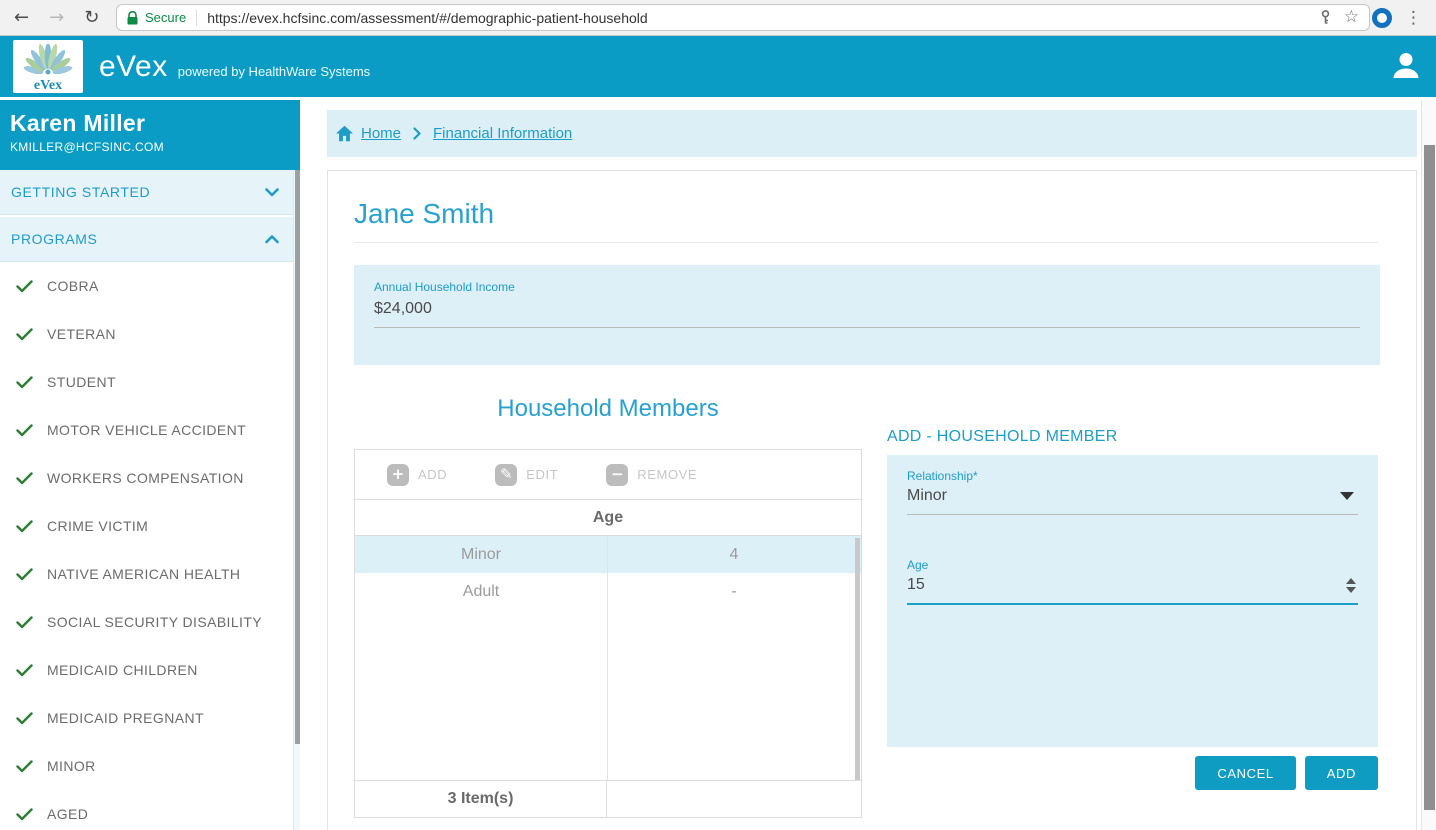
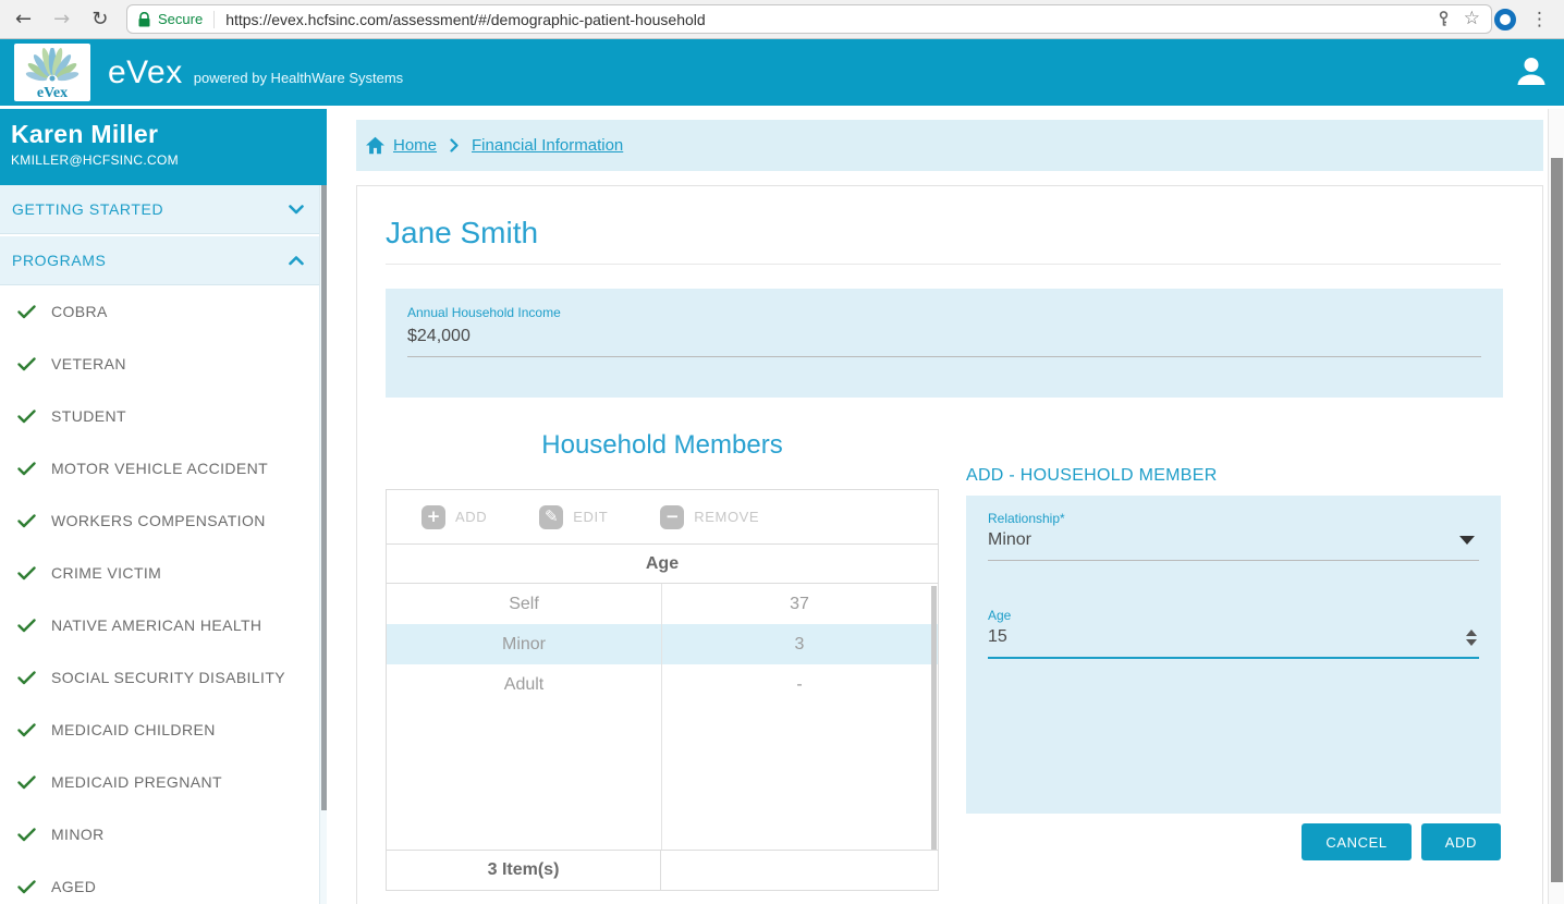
  ←
  →
  ↻
  Secure
  https://evex.hcfsinc.com/assessment/#/demographic-patient-household
  ☆
  ⋮
  eVex
  eVex
  powered by HealthWare Systems
  Karen Miller
  KMILLER@HCFSINC.COM
  GETTING STARTED
  PROGRAMS
  COBRA
  VETERAN
  STUDENT
  MOTOR VEHICLE ACCIDENT
  WORKERS COMPENSATION
  CRIME VICTIM
  NATIVE AMERICAN HEALTH
  SOCIAL SECURITY DISABILITY
  MEDICAID CHILDREN
  MEDICAID PREGNANT
  MINOR
  AGED
  Home
  Financial Information
  Jane Smith
  Annual Household Income
  $24,000
  Household Members
  +
  ADD
  ✎
  EDIT
  −
  REMOVE
  Age
+ Self
+ 37
  Minor
- 4
+ 3
  Adult
  -
  3 Item(s)
  ADD - HOUSEHOLD MEMBER
  Relationship*
  Minor
  Age
  15
  CANCEL
  ADD
